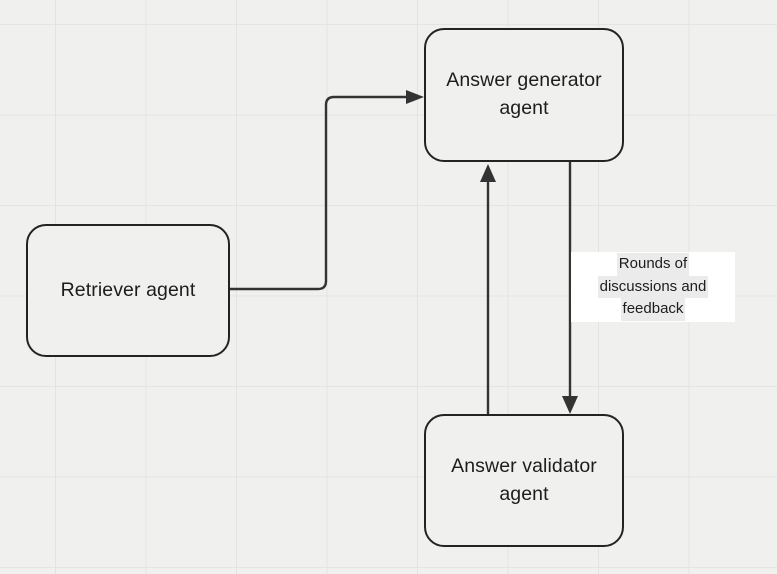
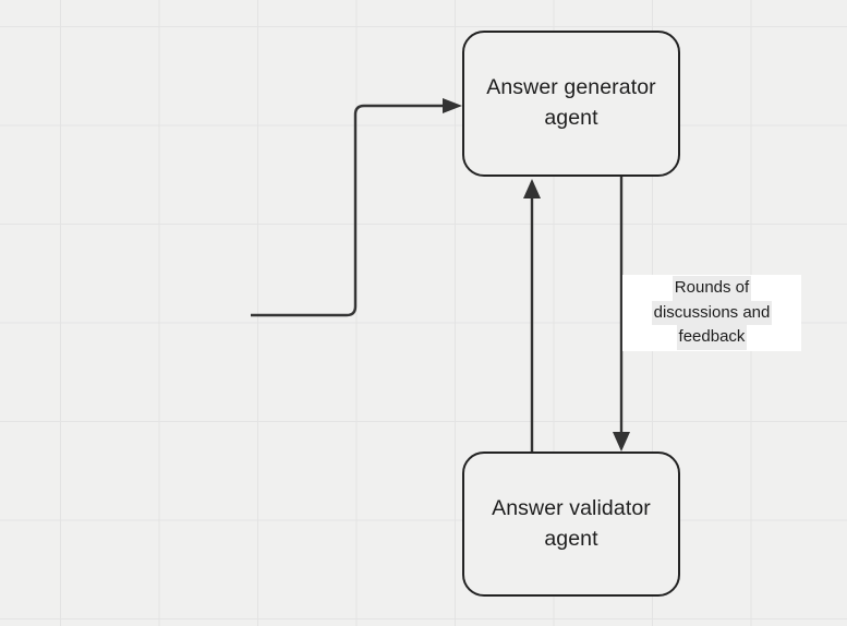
  Answer generator
  agent
- Retriever agent
  Answer validator
  agent
  Rounds of
  discussions and
  feedback
